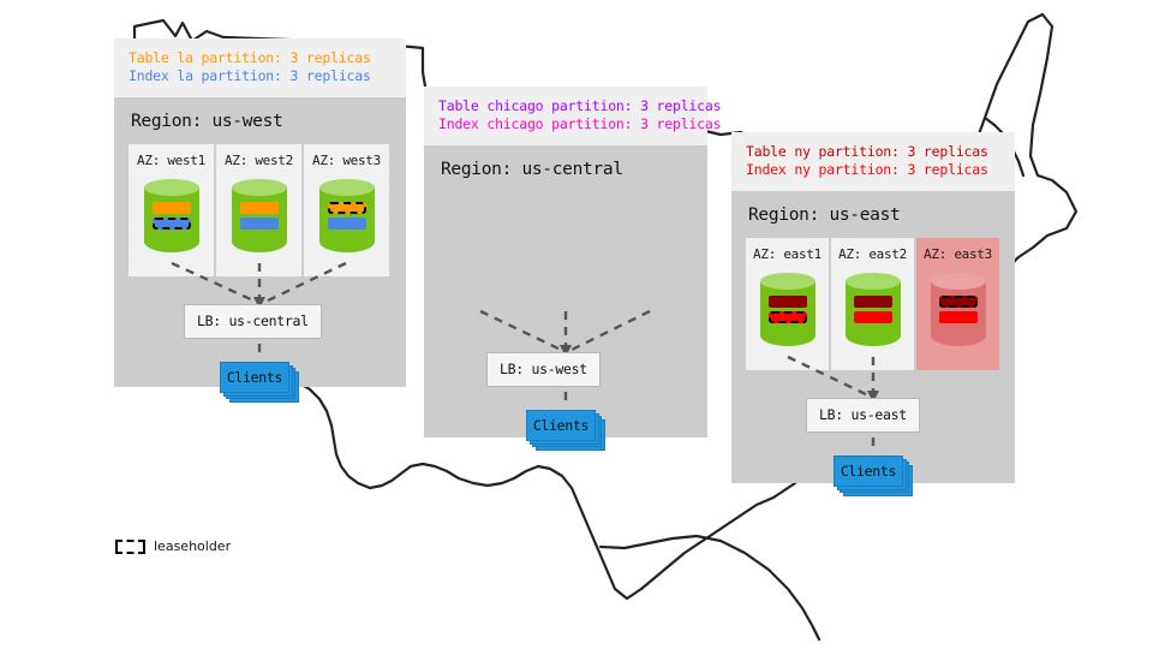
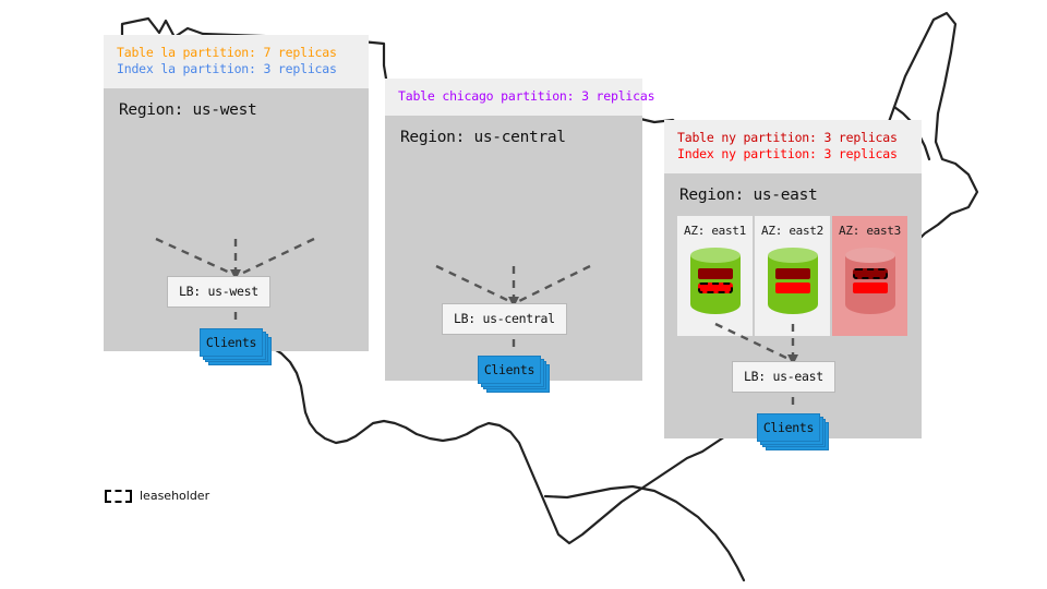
- Table la partition: 3 replicas
+ Table la partition: 7 replicas
  Index la partition: 3 replicas
  Region: us-west
- AZ: west1
- AZ: west2
- AZ: west3
- LB: us-central
+ LB: us-west
  Clients
  Table chicago partition: 3 replicas
- Index chicago partition: 3 replicas
  Region: us-central
- LB: us-west
+ LB: us-central
  Clients
  Table ny partition: 3 replicas
  Index ny partition: 3 replicas
  Region: us-east
  AZ: east1
  AZ: east2
  AZ: east3
  LB: us-east
  Clients
  leaseholder
